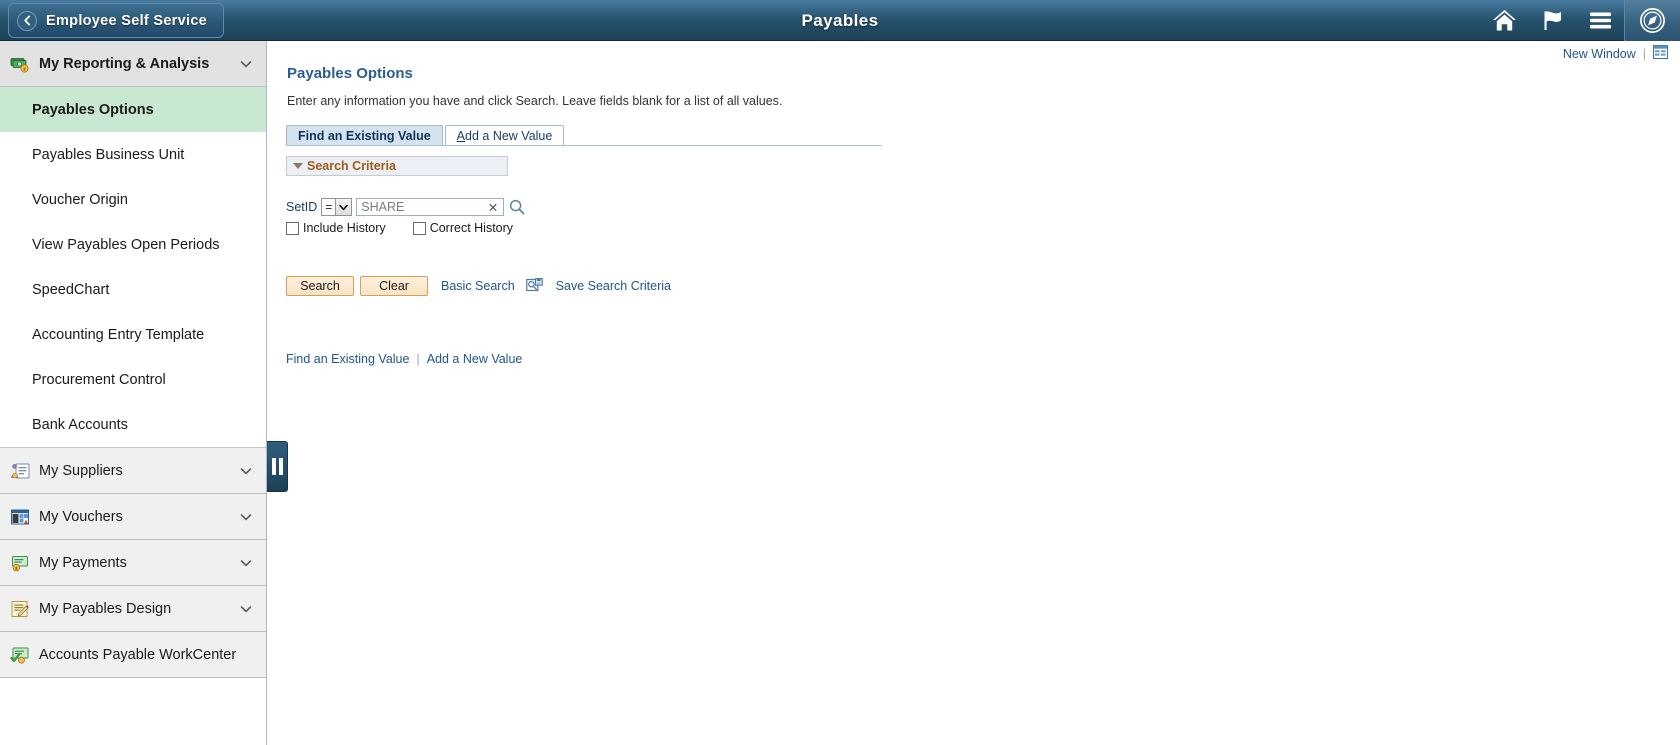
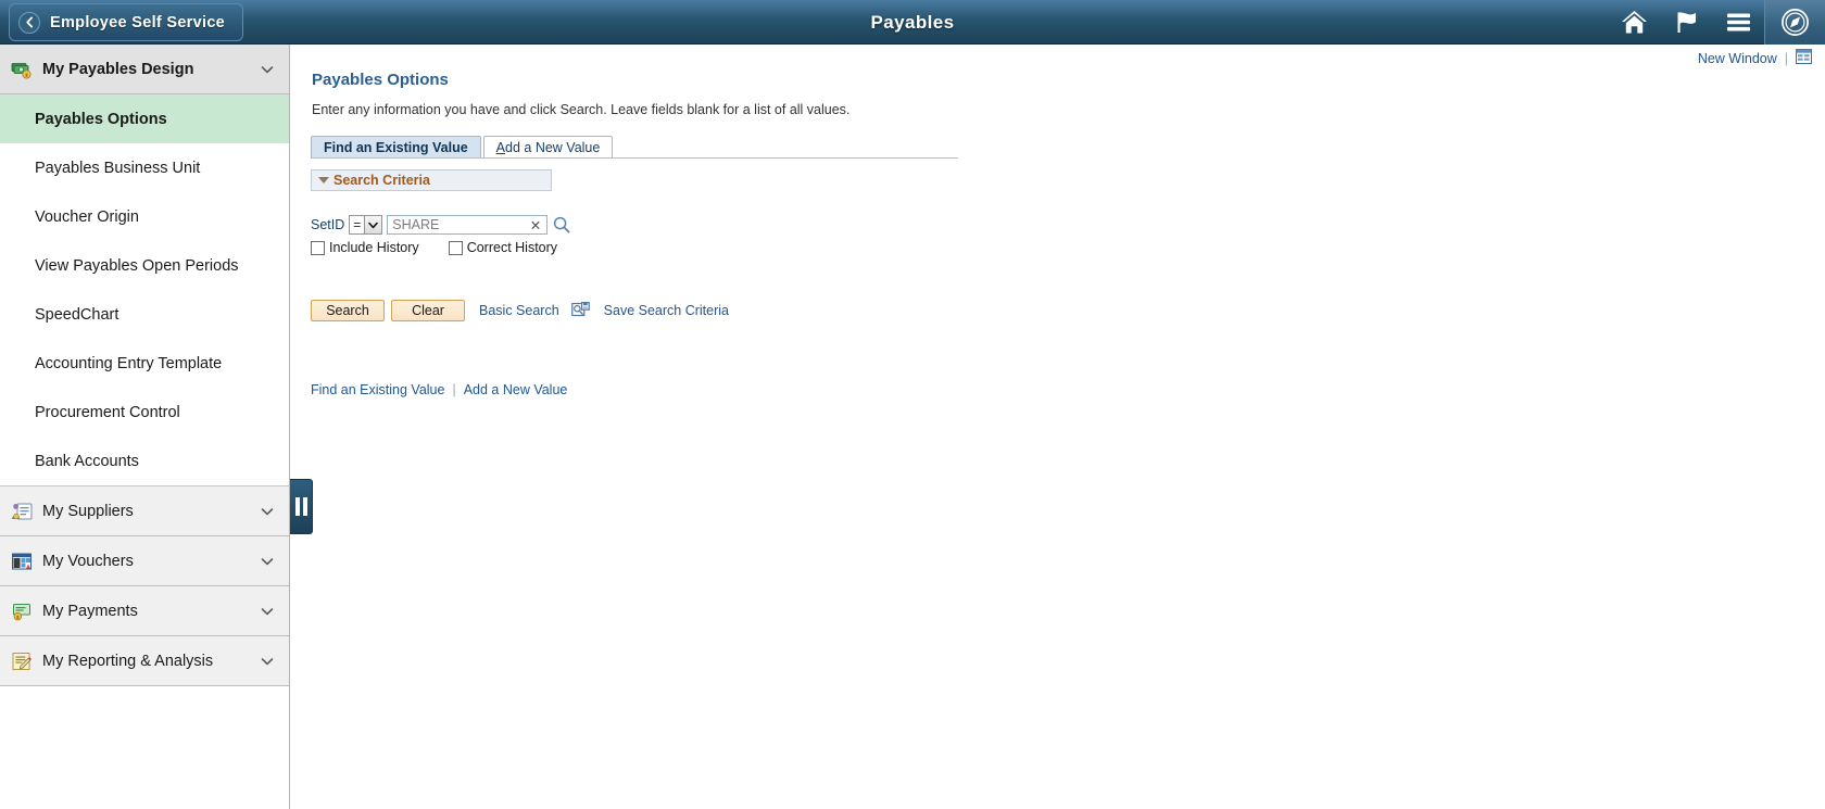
  Employee Self Service
  Payables
- My Reporting & Analysis
+ My Payables Design
  Payables Options
  Payables Business Unit
  Voucher Origin
  View Payables Open Periods
  SpeedChart
  Accounting Entry Template
  Procurement Control
  Bank Accounts
  My Suppliers
  My Vouchers
  My Payments
- My Payables Design
+ My Reporting & Analysis
- Accounts Payable WorkCenter
  New Window
  |
  Payables Options
  Enter any information you have and click Search. Leave fields blank for a list of all values.
  Find an Existing Value
  A
  dd a New Value
  Search Criteria
  SetID
  =
  SHARE
  ✕
  Include History
  Correct History
  Search
  Clear
  Basic Search
  Save Search Criteria
  Find an Existing Value
  |
  Add a New Value
